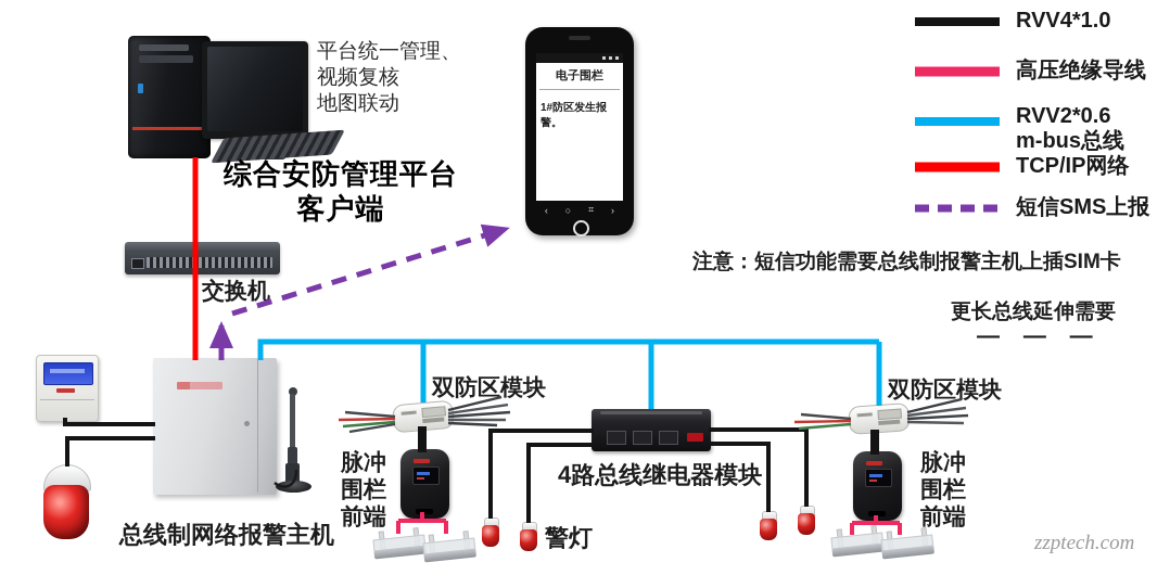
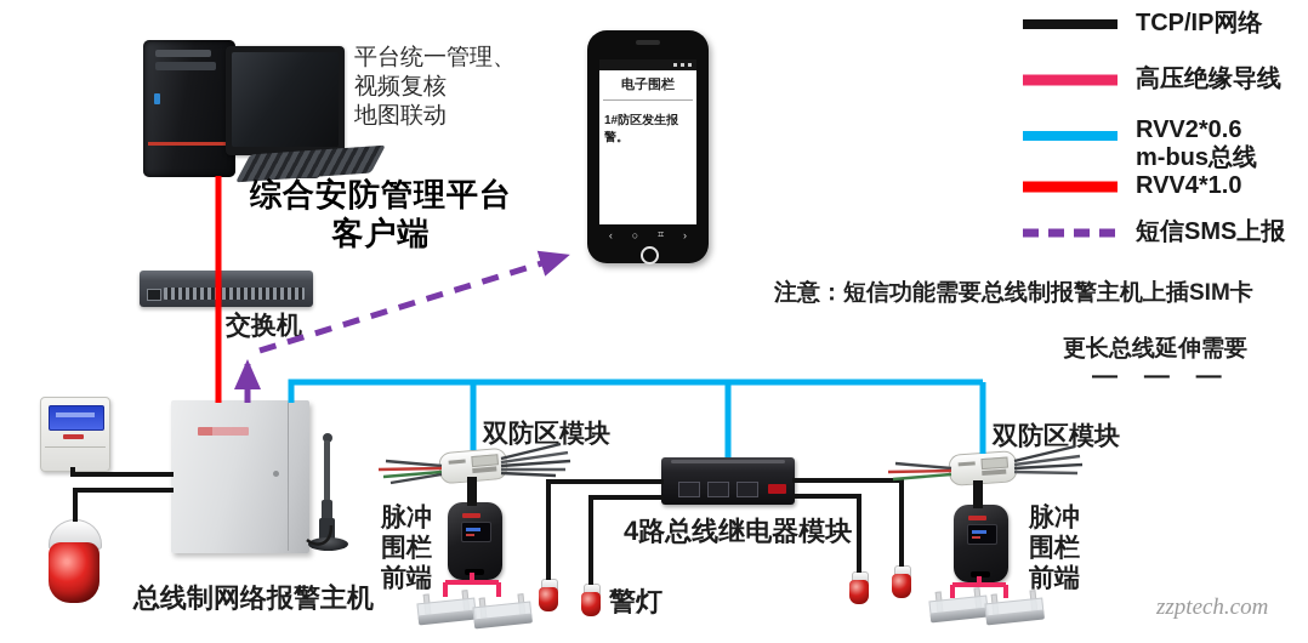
  平台统一管理、
  视频复核
  地图联动
  综合安防管理平台
  客户端
  电子围栏
  1#防区发生报警。
  ‹
  ○
  ⌗
  ›
  交换机
  总线制网络报警主机
  双防区模块
  双防区模块
  脉冲围栏前端
  脉冲围栏前端
  4路总线继电器模块
  警灯
- RVV4*1.0
+ TCP/IP网络
  高压绝缘导线
  RVV2*0.6
  m-bus总线
- TCP/IP网络
+ RVV4*1.0
  短信SMS上报
  注意：短信功能需要总线制报警主机上插SIM卡
  更长总线延伸需要
  — — —
  zzptech.com
